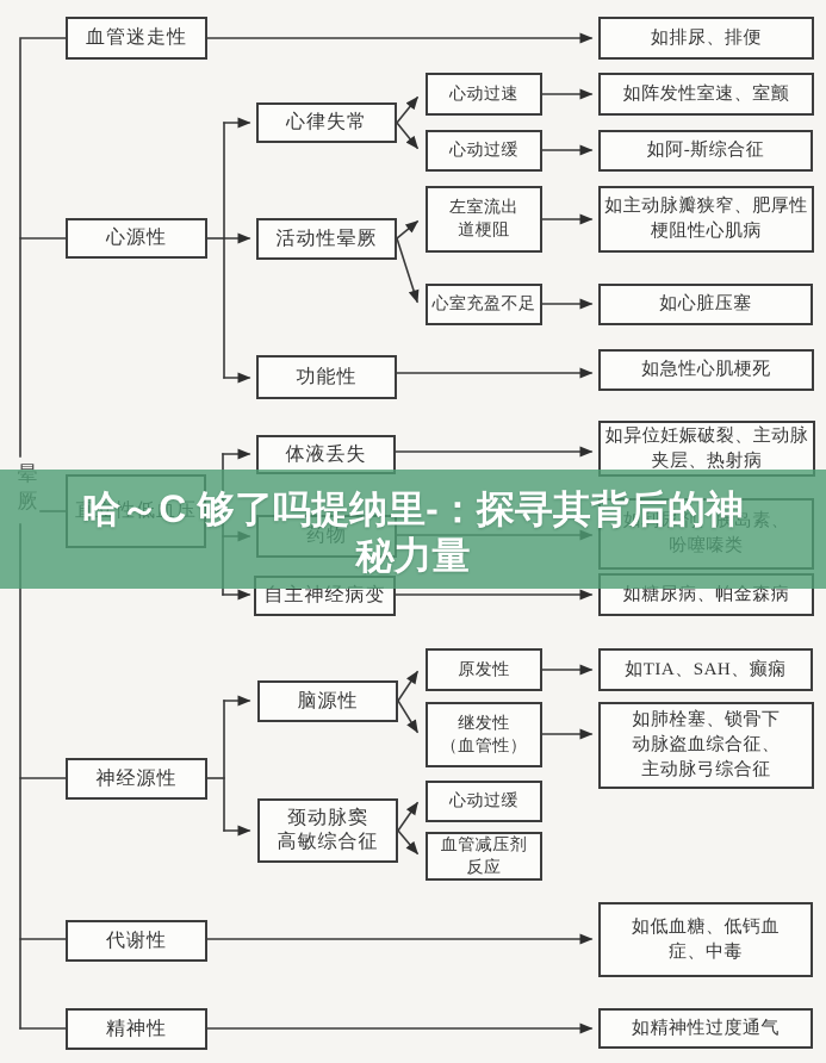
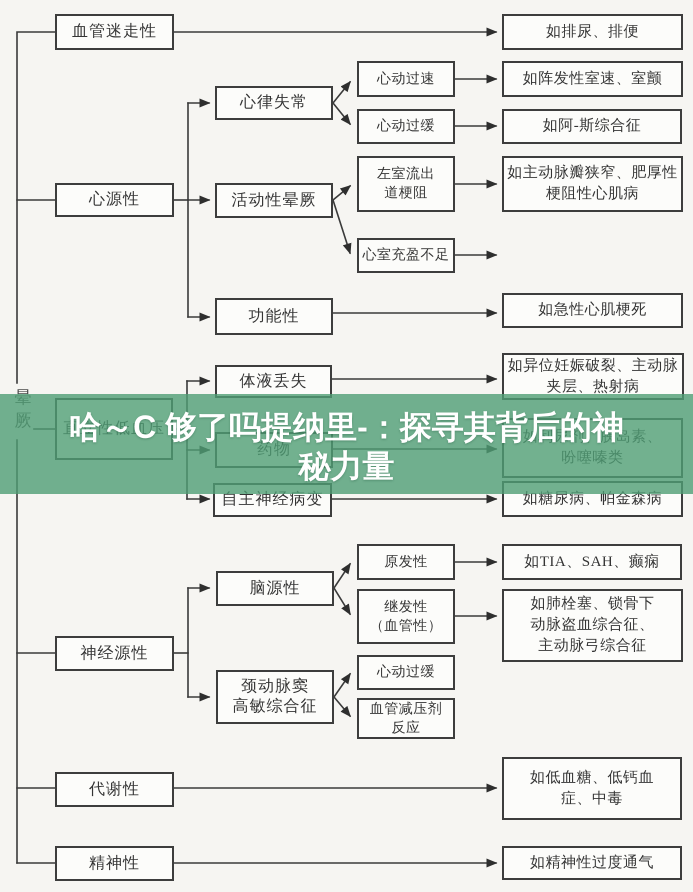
  晕
  厥
  血管迷走性
  心源性
  直立性低血压
  神经源性
  代谢性
  精神性
  心律失常
  活动性晕厥
  功能性
  体液丢失
  药物
  自主神经病变
  脑源性
  颈动脉窦
  高敏综合征
  心动过速
  心动过缓
  左室流出
  道梗阻
  心室充盈不足
  原发性
  继发性
  （血管性）
  心动过缓
  血管减压剂
  反应
  如排尿、排便
  如阵发性室速、室颤
  如阿-斯综合征
  如主动脉瓣狭窄、肥厚性
  梗阻性心肌病
- 如心脏压塞
  如急性心肌梗死
  如异位妊娠破裂、主动脉
  夹层、热射病
  如利尿剂、胰岛素、
  吩噻嗪类
  如糖尿病、帕金森病
  如TIA、SAH、癫痫
  如肺栓塞、锁骨下
  动脉盗血综合征、
  主动脉弓综合征
  如低血糖、低钙血
  症、中毒
  如精神性过度通气
  哈～C 够了吗提纳里-：探寻其背后的神
  秘力量
